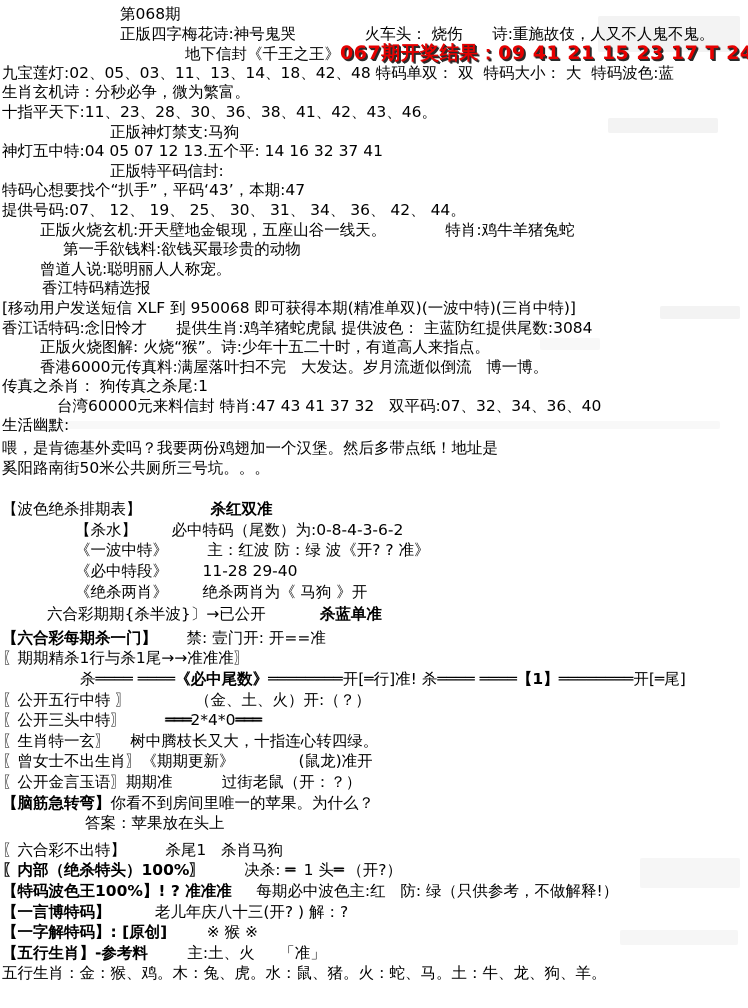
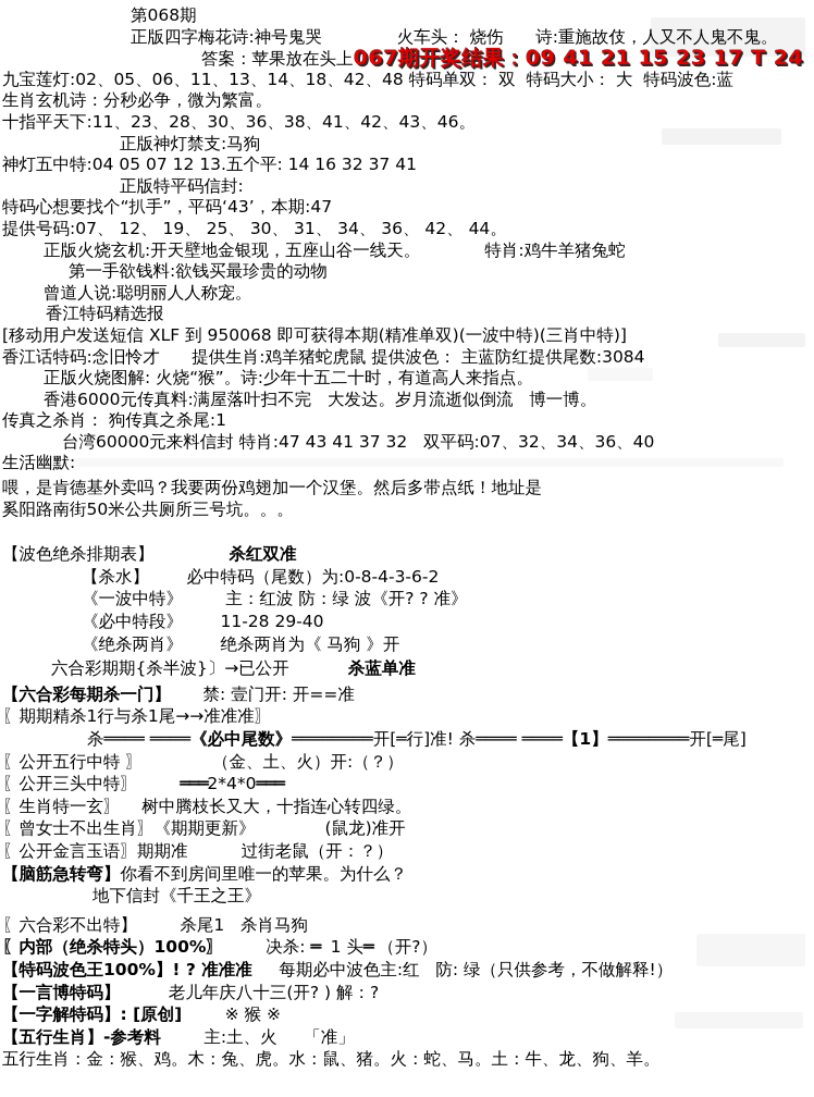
  第068期
  正版四字梅花诗:神号鬼哭 火车头： 烧伤 诗:重施故伎，人又不人鬼不鬼。
- 地下信封《千王之王》067期开奖结果：09 41 21 15 23 17 T 24
+ 答案：苹果放在头上067期开奖结果：09 41 21 15 23 17 T 24
- 九宝莲灯:02、05、03、11、13、14、18、42、48 特码单双： 双 特码大小： 大 特码波色:蓝
+ 九宝莲灯:02、05、06、11、13、14、18、42、48 特码单双： 双 特码大小： 大 特码波色:蓝
  生肖玄机诗：分秒必争，微为繁富。
  十指平天下:11、23、28、30、36、38、41、42、43、46。
  正版神灯禁支:马狗
  神灯五中特:04 05 07 12 13.五个平: 14 16 32 37 41
  正版特平码信封:
  特码心想要找个“扒手”，平码‘43’，本期:47
  提供号码:07、 12、 19、 25、 30、 31、 34、 36、 42、 44。
  正版火烧玄机:开天壁地金银现，五座山谷一线天。 特肖:鸡牛羊猪兔蛇
  第一手欲钱料:欲钱买最珍贵的动物
  曾道人说:聪明丽人人称宠。
  香江特码精选报
  [移动用户发送短信 XLF 到 950068 即可获得本期(精准单双)(一波中特)(三肖中特)]
  香江话特码:念旧怜才 提供生肖:鸡羊猪蛇虎鼠 提供波色： 主蓝防红提供尾数:3084
  正版火烧图解: 火烧“猴”。诗:少年十五二十时，有道高人来指点。
  香港6000元传真料:满屋落叶扫不完 大发达。岁月流逝似倒流 博一博。
  传真之杀肖： 狗传真之杀尾:1
  台湾60000元来料信封 特肖:47 43 41 37 32 双平码:07、32、34、36、40
  生活幽默:
  喂，是肯德基外卖吗？我要两份鸡翅加一个汉堡。然后多带点纸！地址是
  奚阳路南街50米公共厕所三号坑。。。
  【波色绝杀排期表】 杀红双准
  【杀水】 必中特码（尾数）为:0-8-4-3-6-2
  《一波中特》 主：红波 防：绿 波《开? ? 准》
  《必中特段》 11-28 29-40
  《绝杀两肖》 绝杀两肖为《 马狗 》开
  六合彩期期{杀半波}〕→已公开 杀蓝单准
  【六合彩每期杀一门】 禁: 壹门开: 开==准
  〖期期精杀1行与杀1尾→→准准准〗
  杀════ ════《必中尾数》════════开[═行]准! 杀════ ════【1】════════开[═尾]
  〖公开五行中特 〗 （金、土、火）开:（？）
  〖公开三头中特〗 ═══2*4*0═══
  〖生肖特一玄〗 树中腾枝长又大，十指连心转四绿。
  〖曾女士不出生肖〗《期期更新》 (鼠龙)准开
  〖公开金言玉语〗期期准 过街老鼠（开：？）
  【脑筋急转弯】你看不到房间里唯一的苹果。为什么？
- 答案：苹果放在头上
+ 地下信封《千王之王》
  〖六合彩不出特】 杀尾1 杀肖马狗
  〖内部（绝杀特头）100%〗 决杀: ═ 1 头═ （开?）
  【特码波色王100%】! ? 准准准 每期必中波色主:红 防: 绿（只供参考，不做解释!）
  【一言博特码】 老儿年庆八十三(开? ) 解：?
  【一字解特码】: [原创] ※ 猴 ※
  【五行生肖】-参考料 主:土、火 「准」
  五行生肖：金：猴、鸡。木：兔、虎。水：鼠、猪。火：蛇、马。土：牛、龙、狗、羊。
